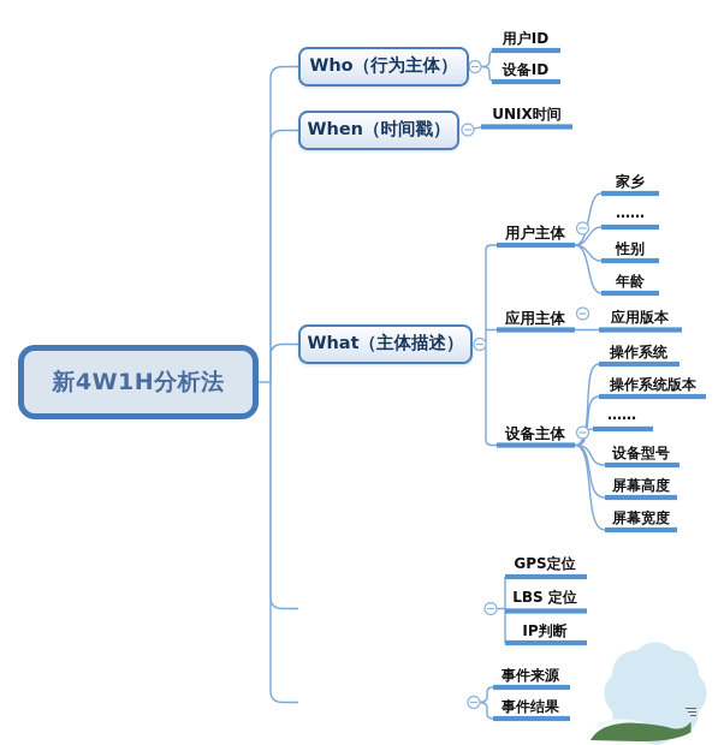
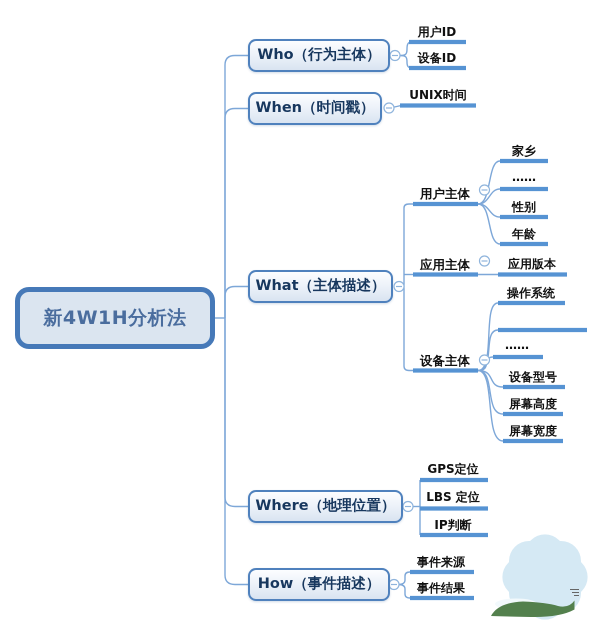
  新4W1H分析法
  Who（行为主体）
  When（时间戳）
  What（主体描述）
+ Where（地理位置）
+ How（事件描述）
  用户ID
  设备ID
  UNIX时间
  用户主体
  应用主体
  设备主体
  家乡
  ……
  性别
  年龄
  应用版本
  操作系统
- 操作系统版本
  ……
  设备型号
  屏幕高度
  屏幕宽度
  GPS定位
  LBS 定位
  IP判断
  事件来源
  事件结果
